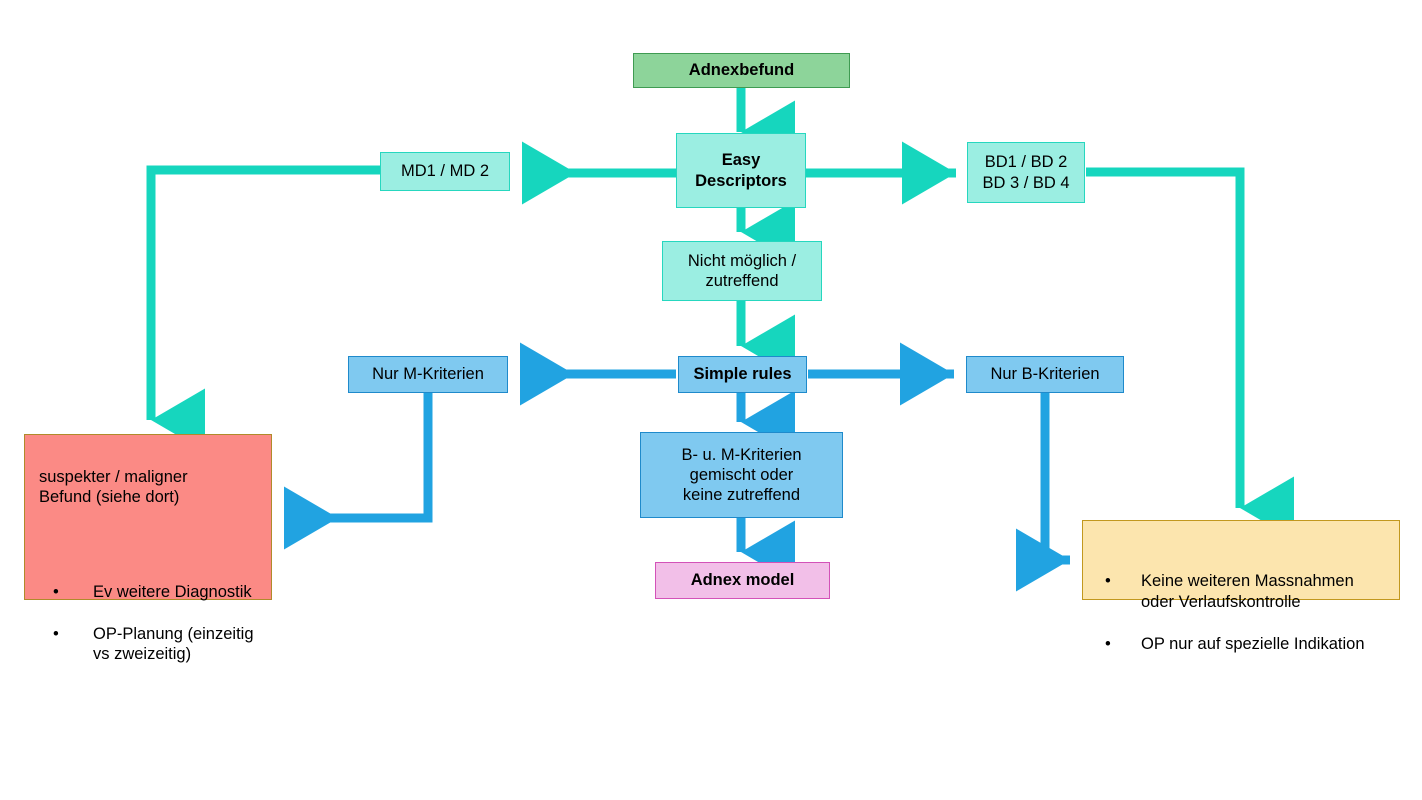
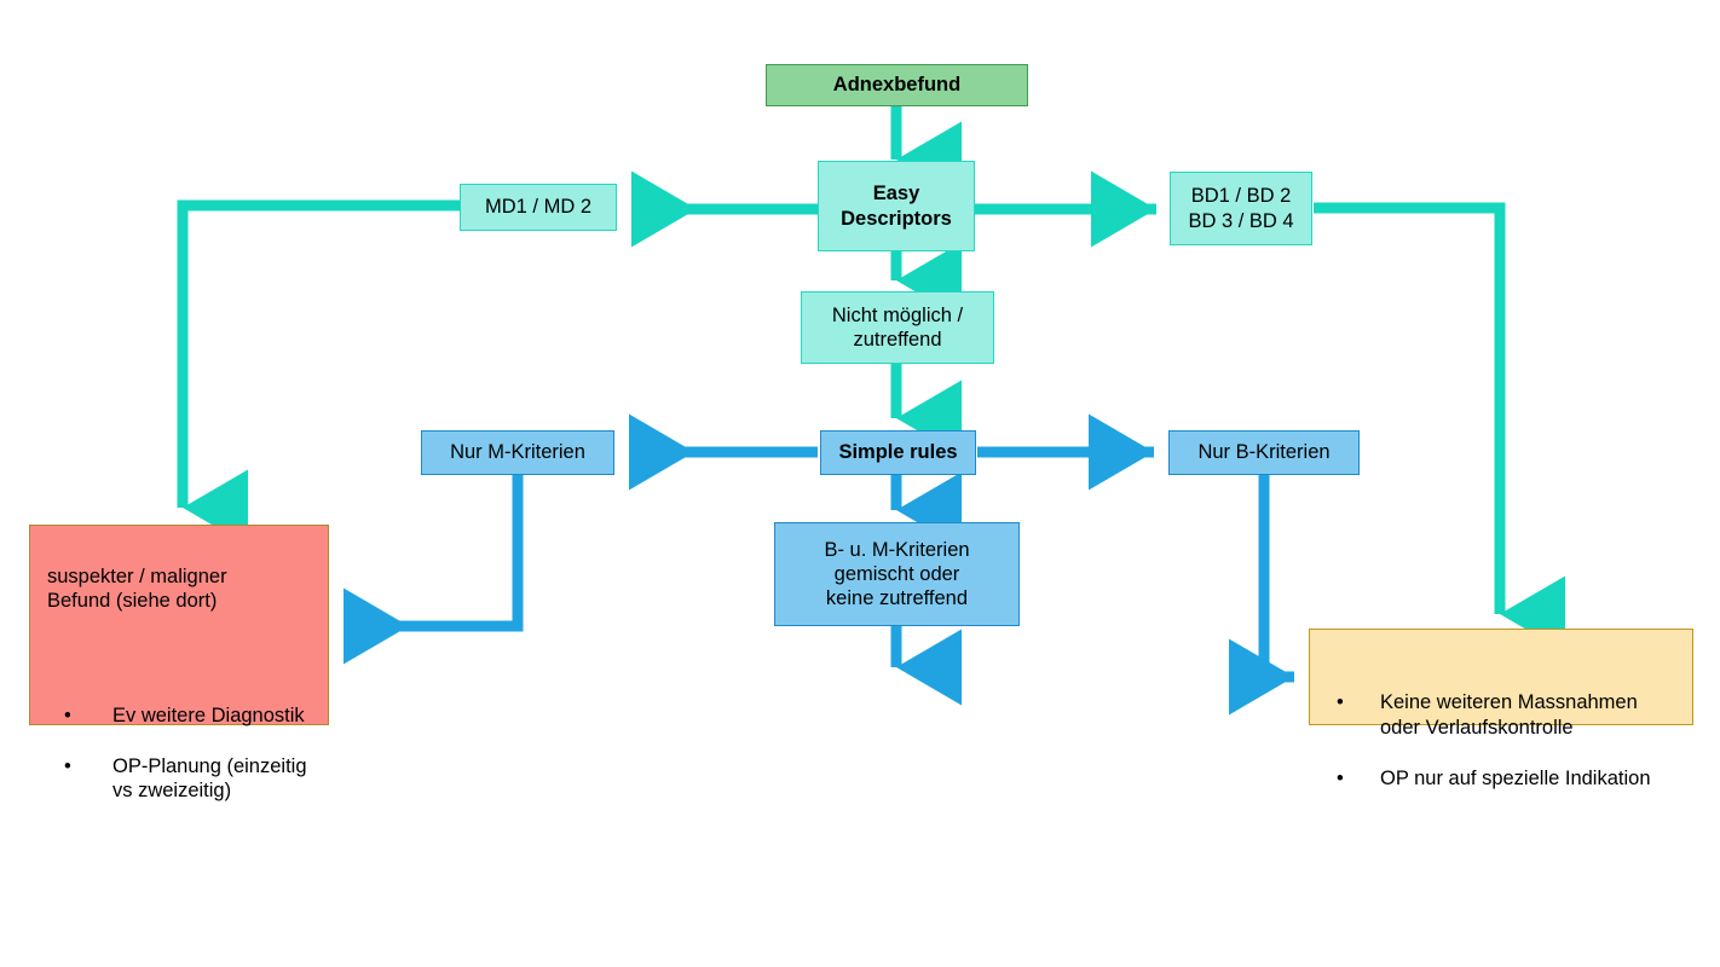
  Adnexbefund
  Easy
  Descriptors
  MD1 / MD 2
  BD1 / BD 2
  BD 3 / BD 4
  Nicht möglich /
  zutreffend
  Simple rules
  Nur M-Kriterien
  Nur B-Kriterien
  B- u. M-Kriterien
  gemischt oder
  keine zutreffend
- Adnex model
  suspekter / maligner
  Befund (siehe dort)
  •
  Ev weitere Diagnostik
  •
  OP-Planung (einzeitig
  vs zweizeitig)
  •
  Keine weiteren Massnahmen
  oder Verlaufskontrolle
  •
  OP nur auf spezielle Indikation
